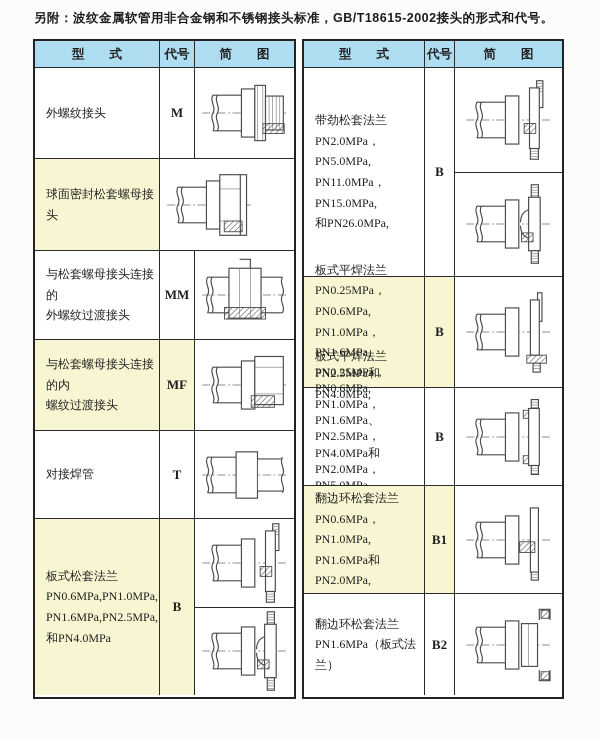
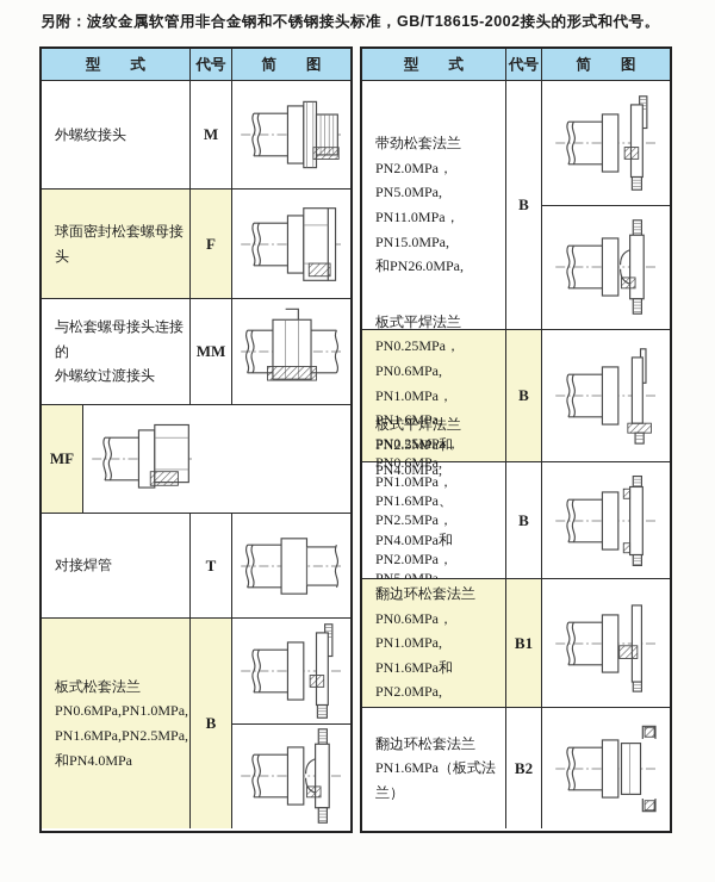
  另附：波纹金属软管用非合金钢和不锈钢接头标准，GB/T18615-2002接头的形式和代号。
  型 式
  代号
  简 图
  外螺纹接头
  M
  球面密封松套螺母接头
+ F
  与松套螺母接头连接的
  外螺纹过渡接头
  MM
- 与松套螺母接头连接的内
- 螺纹过渡接头
  MF
  对接焊管
  T
  板式松套法兰
  PN0.6MPa,PN1.0MPa,
  PN1.6MPa,PN2.5MPa,
  和PN4.0MPa
  B
  型 式
  代号
  简 图
  带劲松套法兰
  PN2.0MPa，PN5.0MPa,
  PN11.0MPa，PN15.0MPa,
  和PN26.0MPa,
  B
  板式平焊法兰
  PN0.25MPa，PN0.6MPa,
  PN1.0MPa，PN1.6MPa,
  PN2.5MPa和PN4.0MPa,
  B
  板式平焊法兰
  PN0.25MPa，PN0.6MPa,
  PN1.0MPa，PN1.6MPa、
  PN2.5MPa，PN4.0MPa和
  PN2.0MPa，PN5.0MPa,
  B
  翻边环松套法兰
  PN0.6MPa，PN1.0MPa,
  PN1.6MPa和PN2.0MPa,
  B1
  翻边环松套法兰
  PN1.6MPa（板式法兰）
  B2
